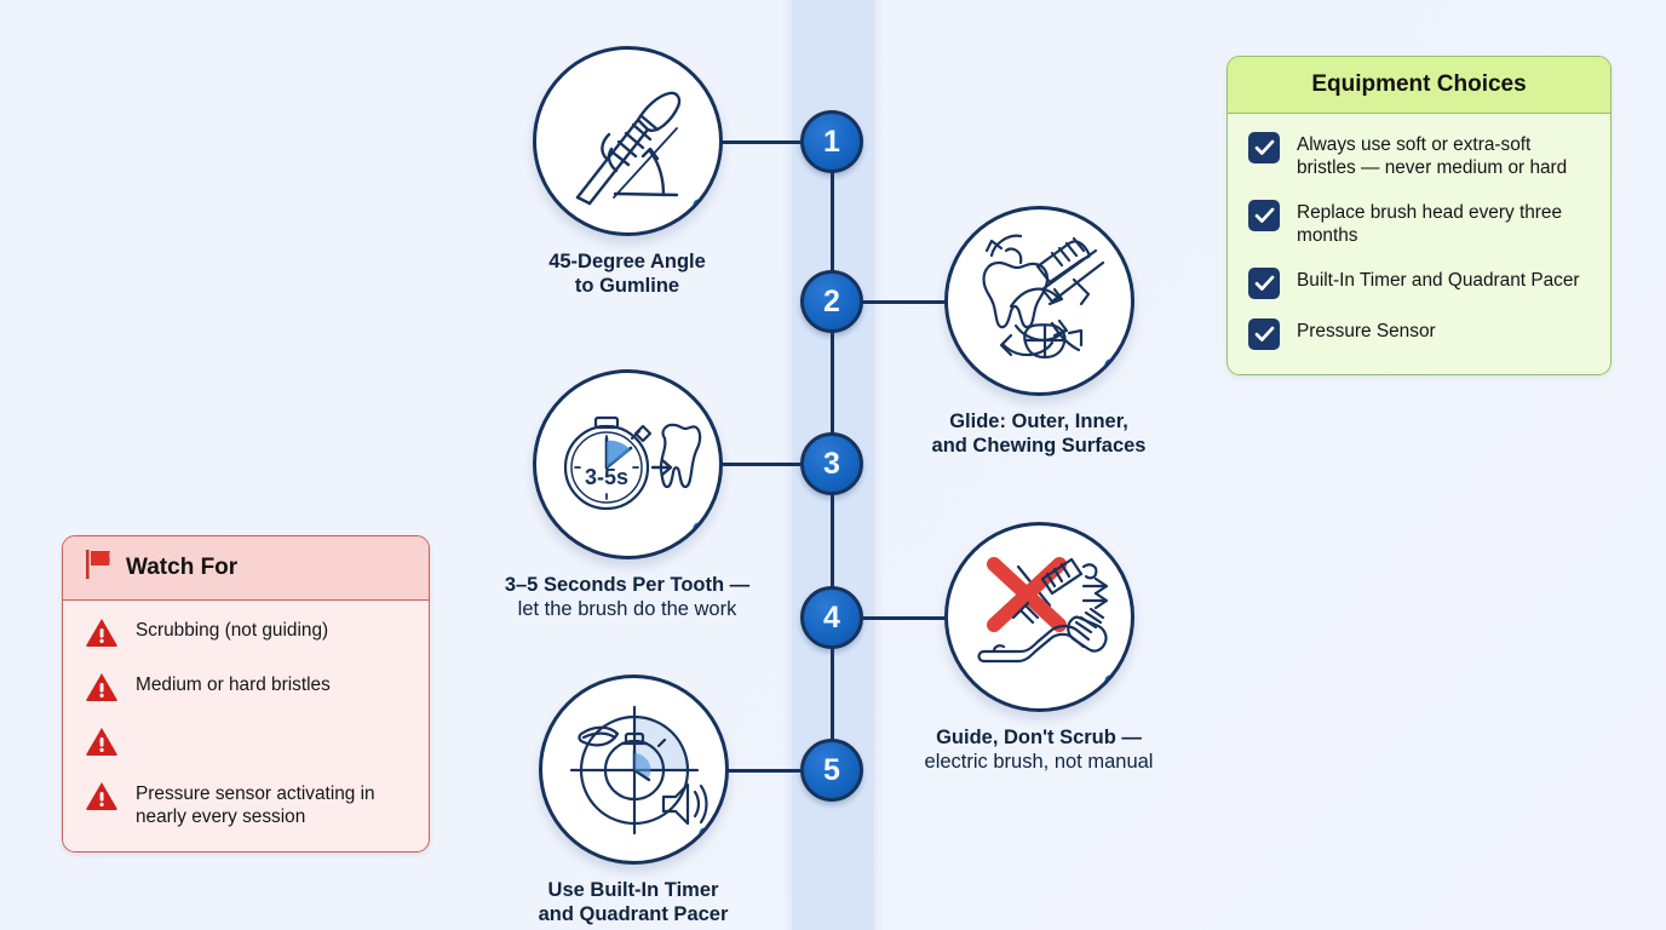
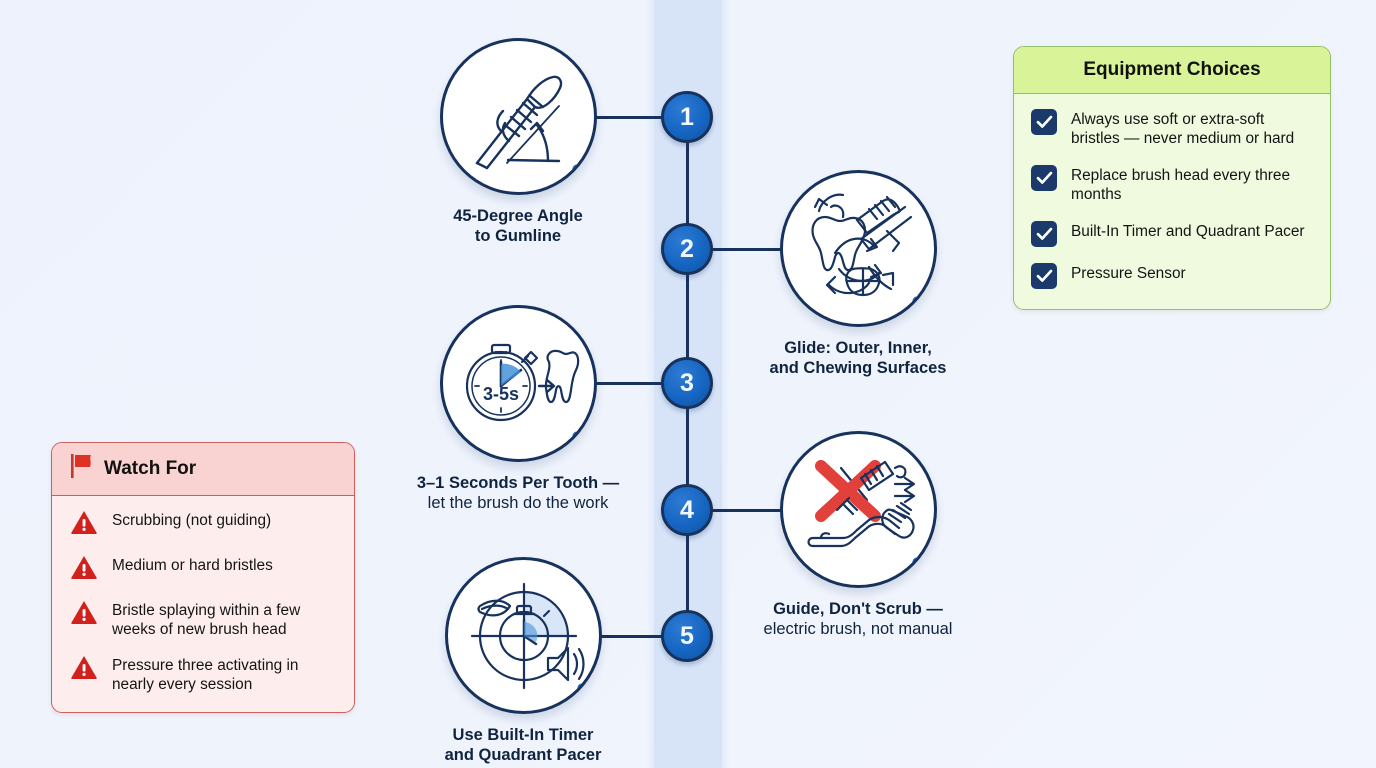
  1
  2
  3
  4
  5
  45-Degree Angle
  to Gumline
  Glide: Outer, Inner,
  and Chewing Surfaces
  3-5s
- 3–5 Seconds Per Tooth —
+ 3–1 Seconds Per Tooth —
  let the brush do the work
  Guide, Don't Scrub —
  electric brush, not manual
  Use Built-In Timer
  and Quadrant Pacer
  Watch For
  Scrubbing (not guiding)
  Medium or hard bristles
+ Bristle splaying within a few weeks of new brush head
- Pressure sensor activating in nearly every session
+ Pressure three activating in nearly every session
  Equipment Choices
  Always use soft or extra-soft bristles — never medium or hard
  Replace brush head every three months
  Built-In Timer and Quadrant Pacer
  Pressure Sensor
